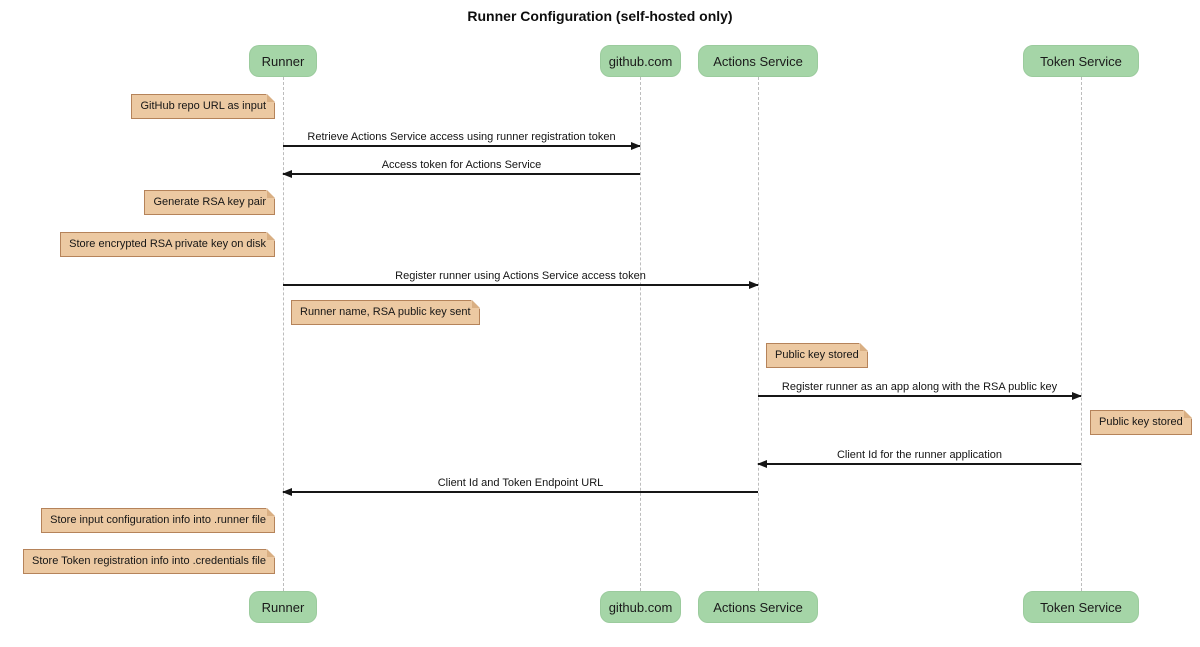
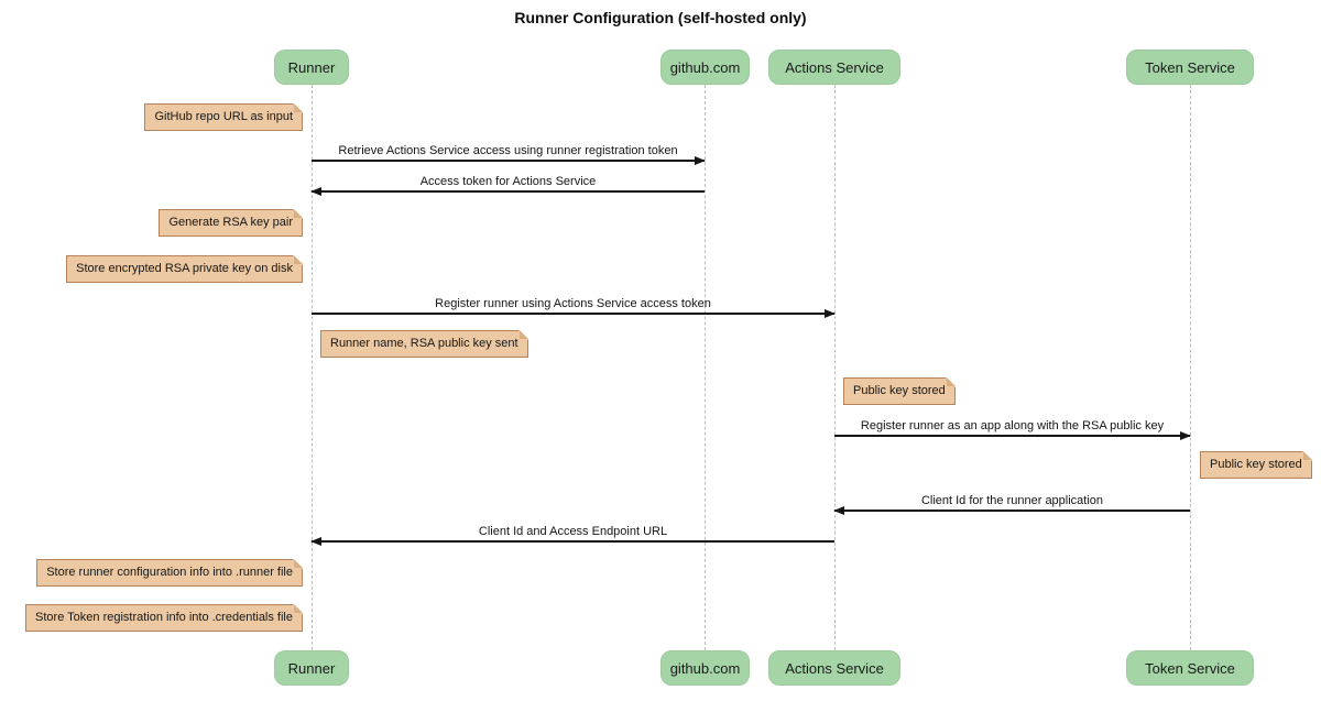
  Runner Configuration (self-hosted only)
  Runner
  github.com
  Actions Service
  Token Service
  Runner
  github.com
  Actions Service
  Token Service
  Retrieve Actions Service access using runner registration token
  Access token for Actions Service
  Register runner using Actions Service access token
  Register runner as an app along with the RSA public key
  Client Id for the runner application
- Client Id and Token Endpoint URL
+ Client Id and Access Endpoint URL
  GitHub repo URL as input
  Generate RSA key pair
  Store encrypted RSA private key on disk
  Runner name, RSA public key sent
  Public key stored
  Public key stored
- Store input configuration info into .runner file
+ Store runner configuration info into .runner file
  Store Token registration info into .credentials file
